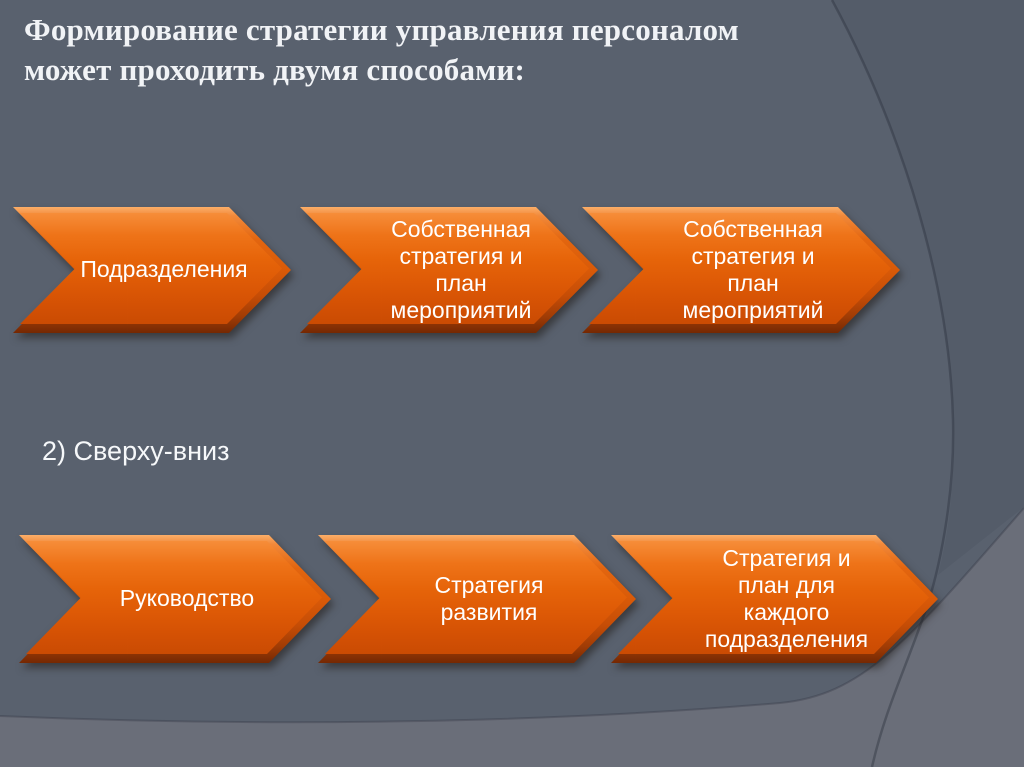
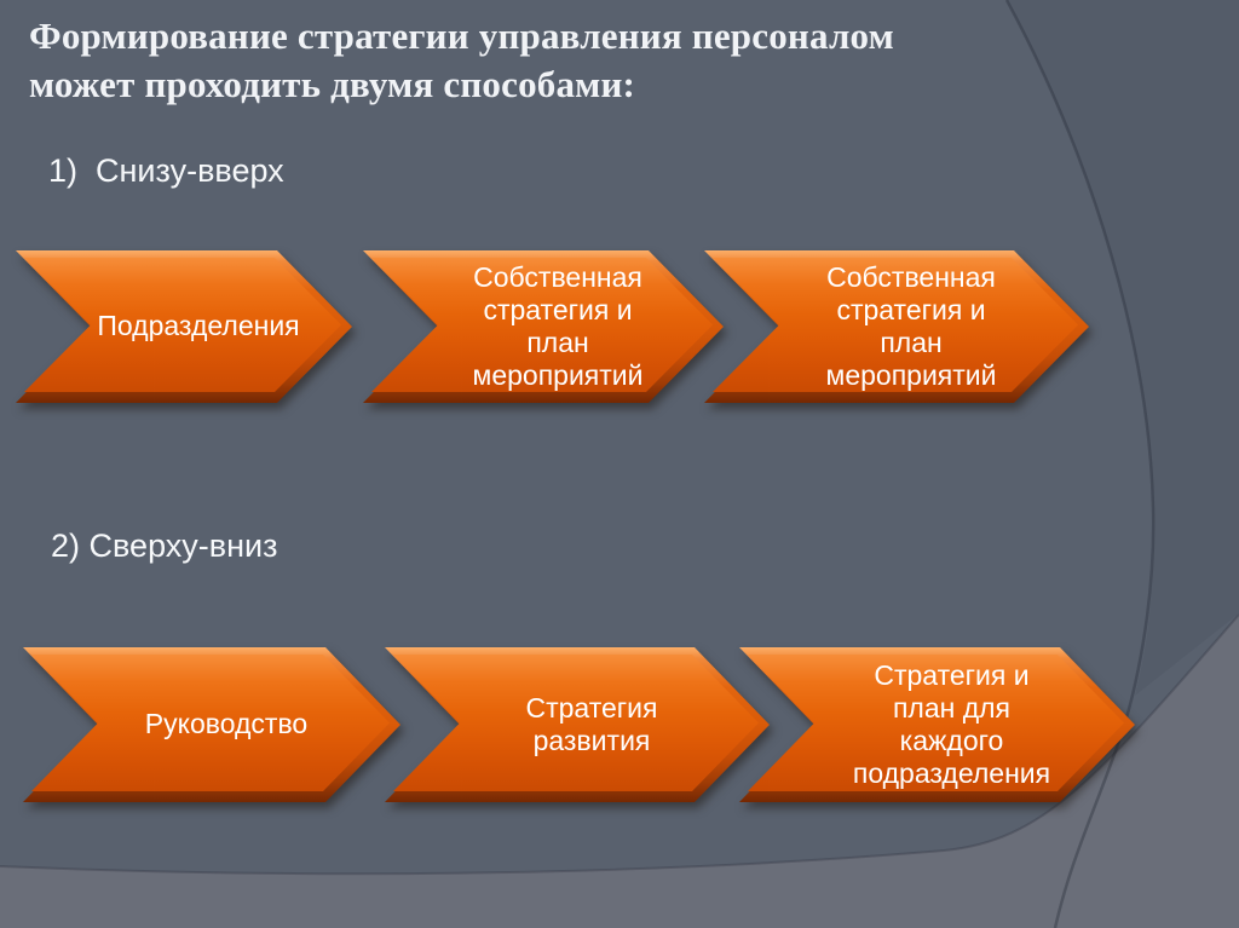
  Формирование стратегии управления персоналом
  может проходить двумя способами:
+ 1) Снизу-вверх
  Подразделения
  Собственная
  стратегия и
  план
  мероприятий
  Собственная
  стратегия и
  план
  мероприятий
  2) Сверху-вниз
  Руководство
  Стратегия
  развития
  Стратегия и
  план для
  каждого
  подразделения
